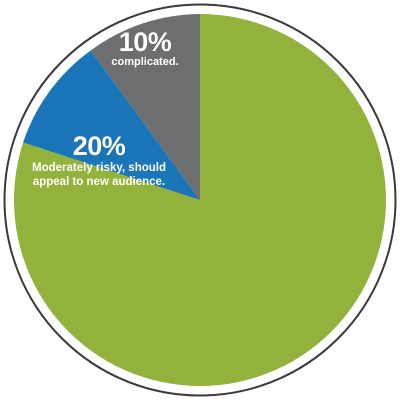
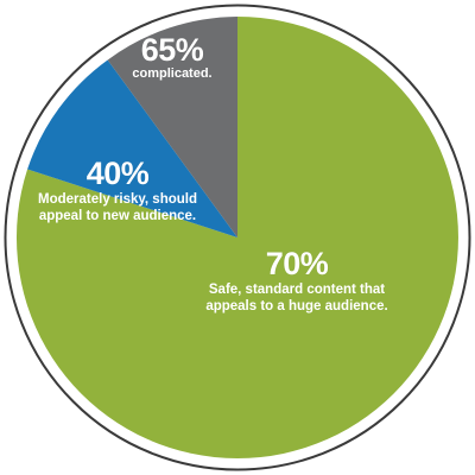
- 10%
+ 65%
  complicated.
- 20%
+ 40%
  Moderately risky, should
  appeal to new audience.
+ 70%
+ Safe, standard content that
+ appeals to a huge audience.
